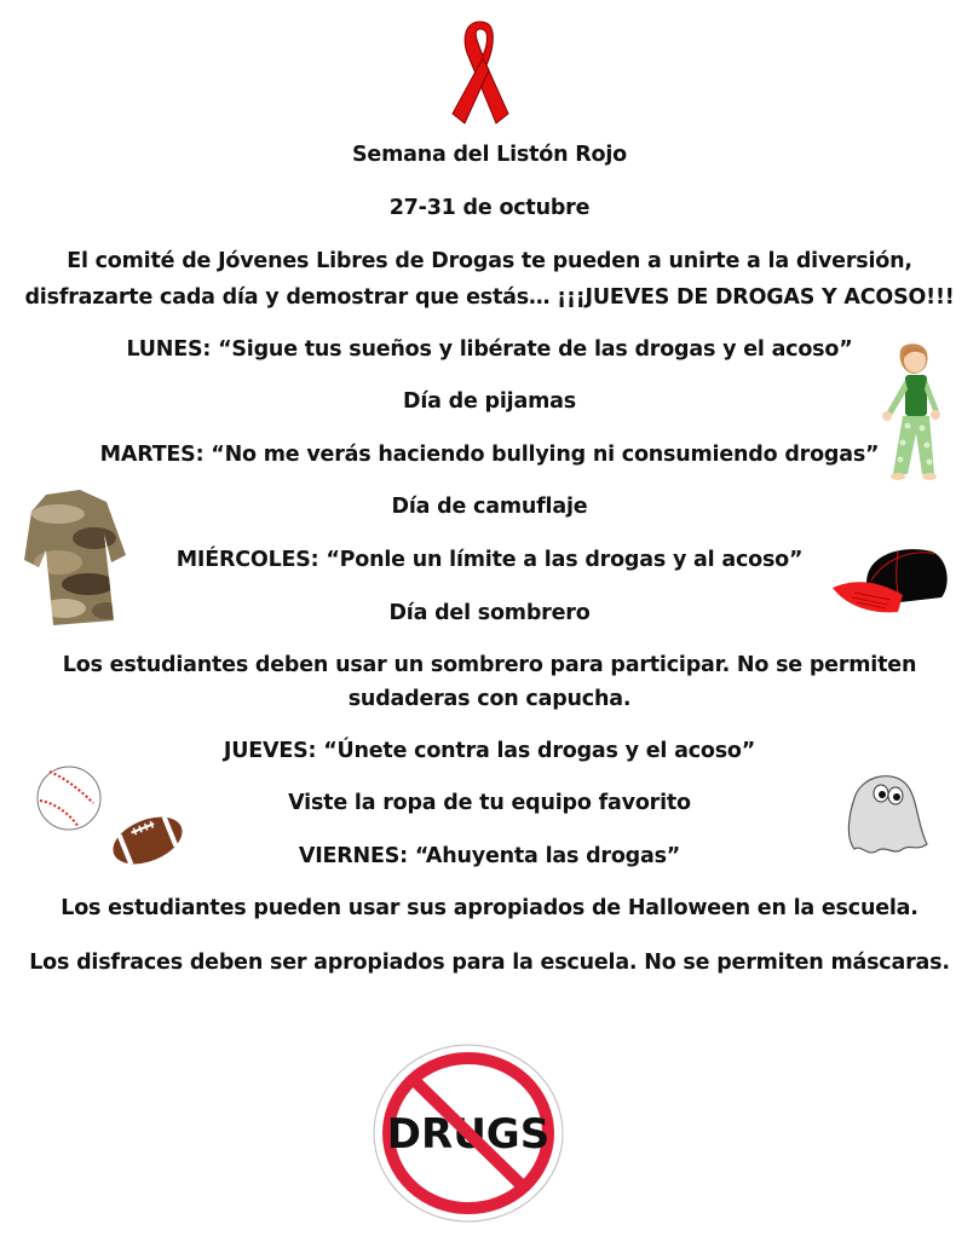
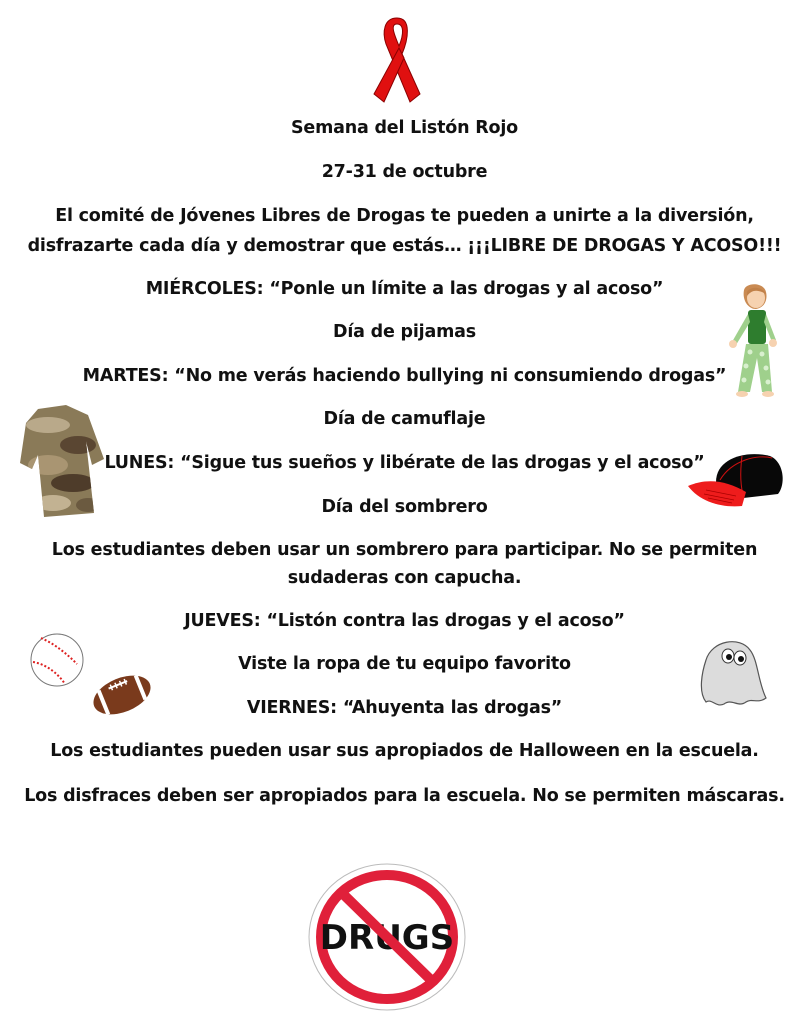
  Semana del Listón Rojo
  27-31 de octubre
  El comité de Jóvenes Libres de Drogas te pueden a unirte a la diversión,
- disfrazarte cada día y demostrar que estás… ¡¡¡JUEVES DE DROGAS Y ACOSO!!!
+ disfrazarte cada día y demostrar que estás… ¡¡¡LIBRE DE DROGAS Y ACOSO!!!
- LUNES: “Sigue tus sueños y libérate de las drogas y el acoso”
+ MIÉRCOLES: “Ponle un límite a las drogas y al acoso”
  Día de pijamas
  MARTES: “No me verás haciendo bullying ni consumiendo drogas”
  Día de camuflaje
- MIÉRCOLES: “Ponle un límite a las drogas y al acoso”
+ LUNES: “Sigue tus sueños y libérate de las drogas y el acoso”
  Día del sombrero
  Los estudiantes deben usar un sombrero para participar. No se permiten
  sudaderas con capucha.
- JUEVES: “Únete contra las drogas y el acoso”
+ JUEVES: “Listón contra las drogas y el acoso”
  Viste la ropa de tu equipo favorito
  VIERNES: “Ahuyenta las drogas”
  Los estudiantes pueden usar sus apropiados de Halloween en la escuela.
  Los disfraces deben ser apropiados para la escuela. No se permiten máscaras.
  DRGS
